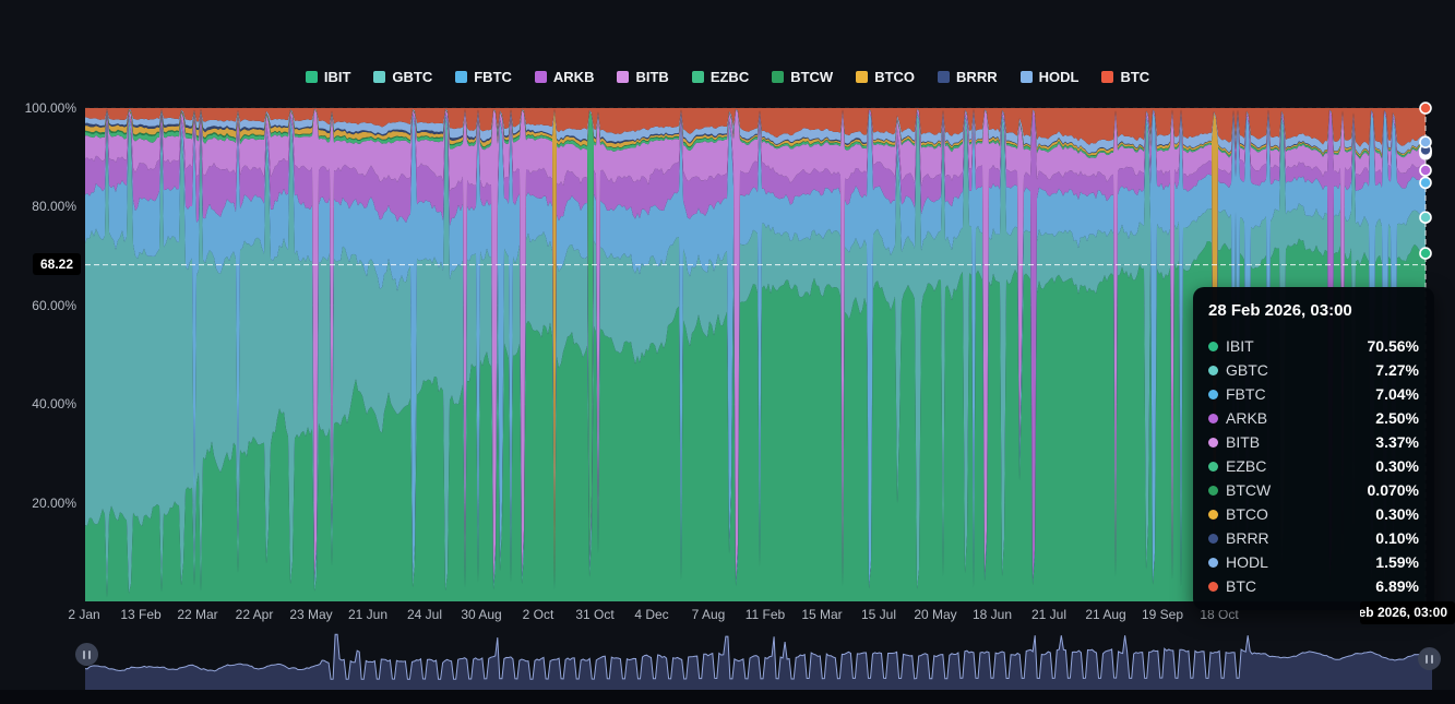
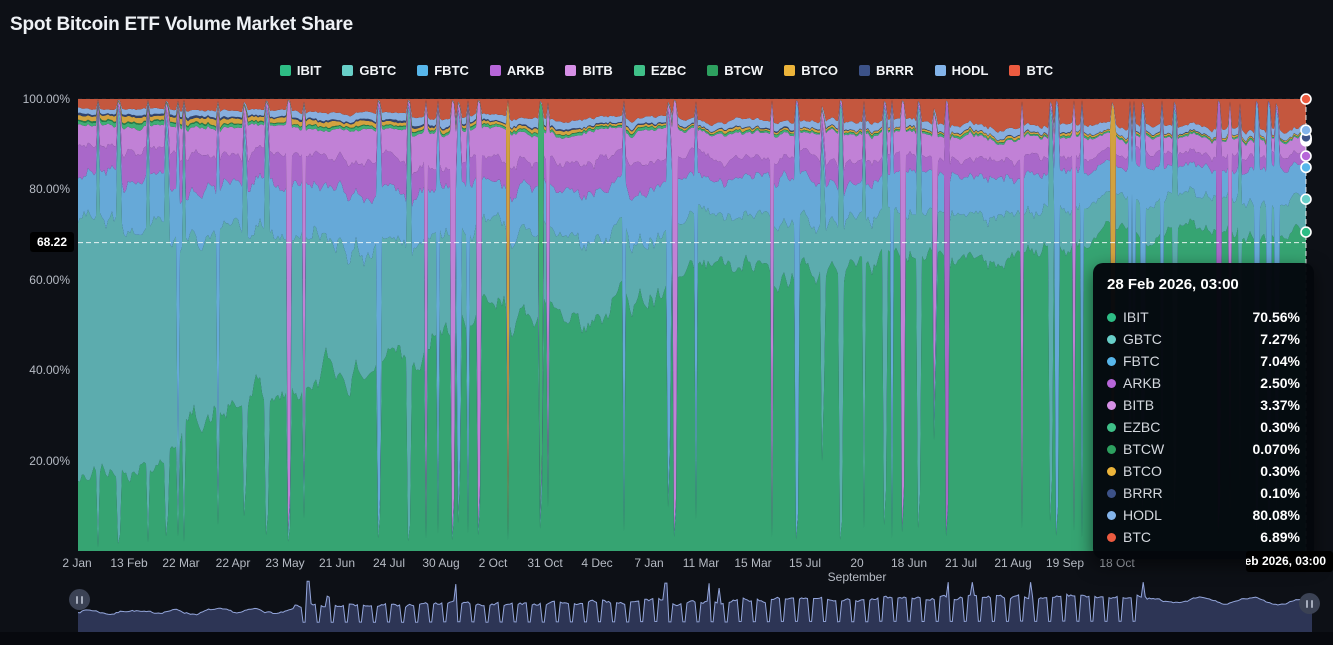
+ Spot Bitcoin ETF Volume Market Share
  IBIT
  GBTC
  FBTC
  ARKB
  BITB
  EZBC
  BTCW
  BTCO
  BRRR
  HODL
  BTC
  100.00%
  80.00%
  60.00%
  40.00%
  20.00%
  2 Jan
  13 Feb
  22 Mar
  22 Apr
  23 May
  21 Jun
  24 Jul
  30 Aug
  2 Oct
  31 Oct
  4 Dec
- 7 Aug
+ 7 Jan
- 11 Feb
+ 11 Mar
  15 Mar
  15 Jul
- 20 May
+ 20 September
  18 Jun
  21 Jul
  21 Aug
  19 Sep
  18 Oct
  68.22
  28 Feb 2026, 03:00
  IBIT
  70.56%
  GBTC
  7.27%
  FBTC
  7.04%
  ARKB
  2.50%
  BITB
  3.37%
  EZBC
  0.30%
  BTCW
  0.070%
  BTCO
  0.30%
  BRRR
  0.10%
  HODL
- 1.59%
+ 80.08%
  BTC
  6.89%
  eb 2026, 03:00
